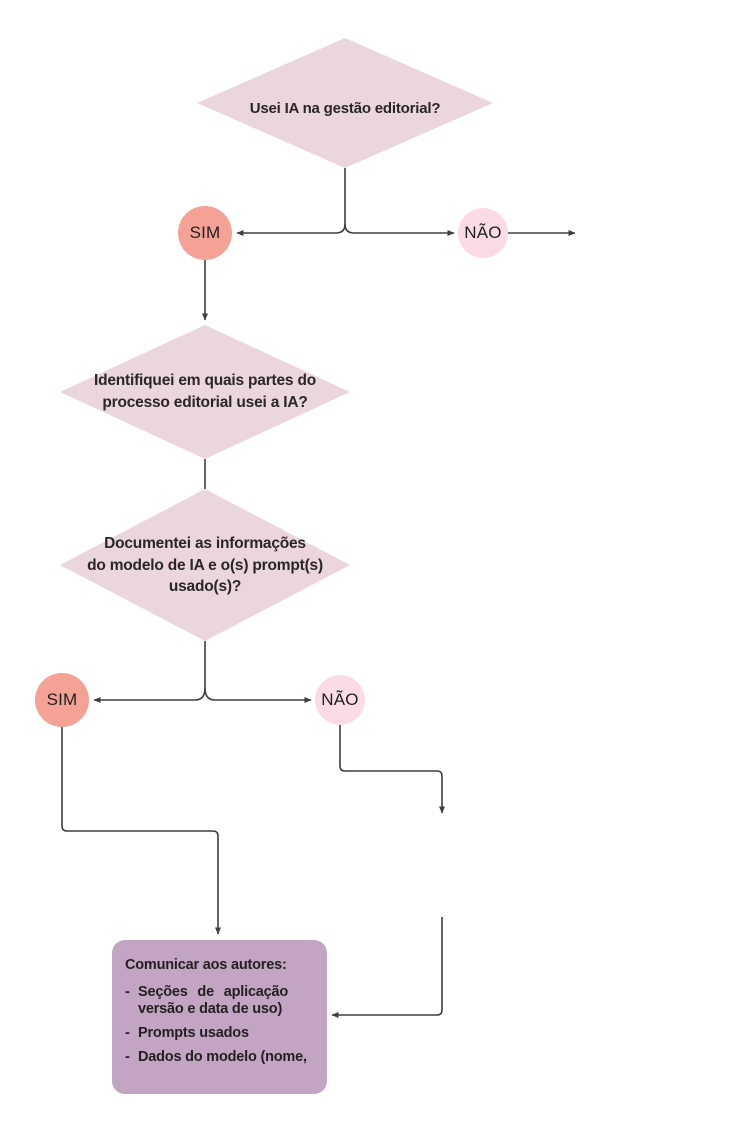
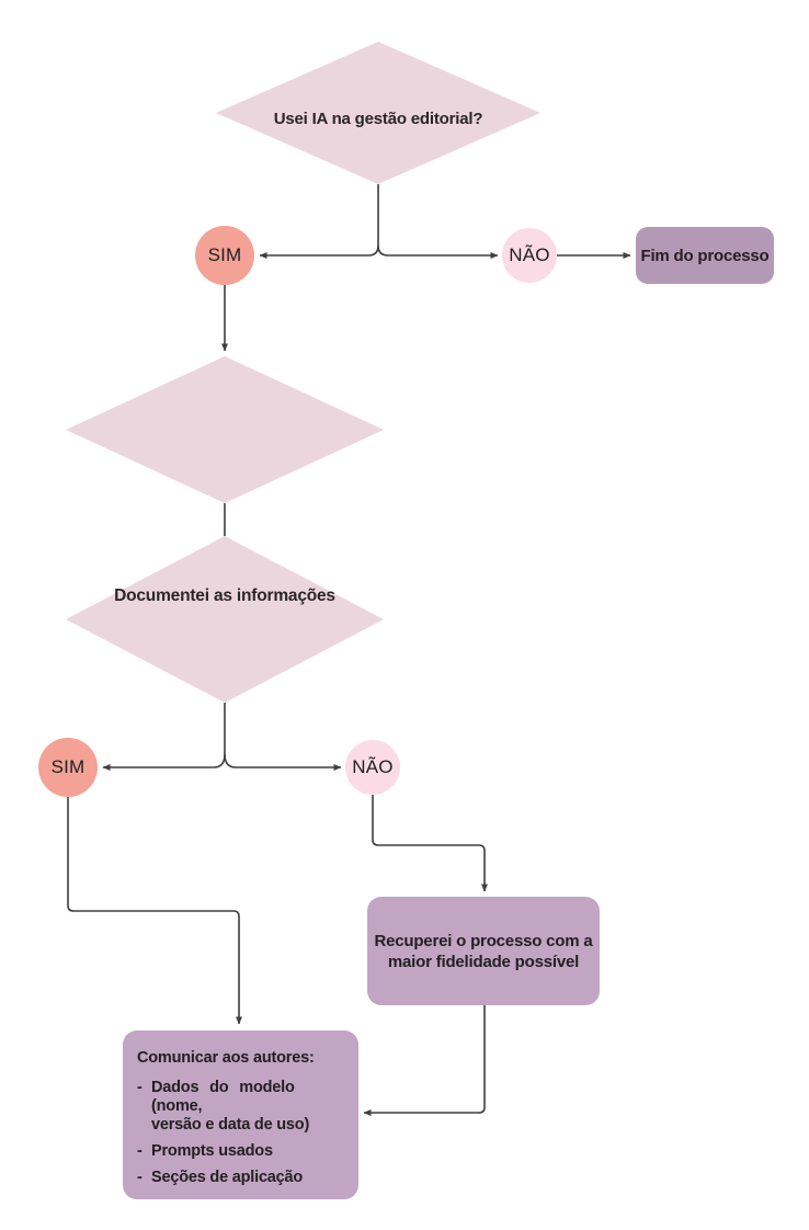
  Usei IA na gestão editorial?
- Identifiquei em quais partes do
- processo editorial usei a IA?
  Documentei as informações
- do modelo de IA e o(s) prompt(s)
- usado(s)?
  SIM
  NÃO
  SIM
  NÃO
+ Fim do processo
+ Recuperei o processo com a
+ maior fidelidade possível
  Comunicar aos autores:
  -
- Seções de aplicação
+ Dados do modelo (nome,
  versão e data de uso)
  -
  Prompts usados
  -
- Dados do modelo (nome,
+ Seções de aplicação
